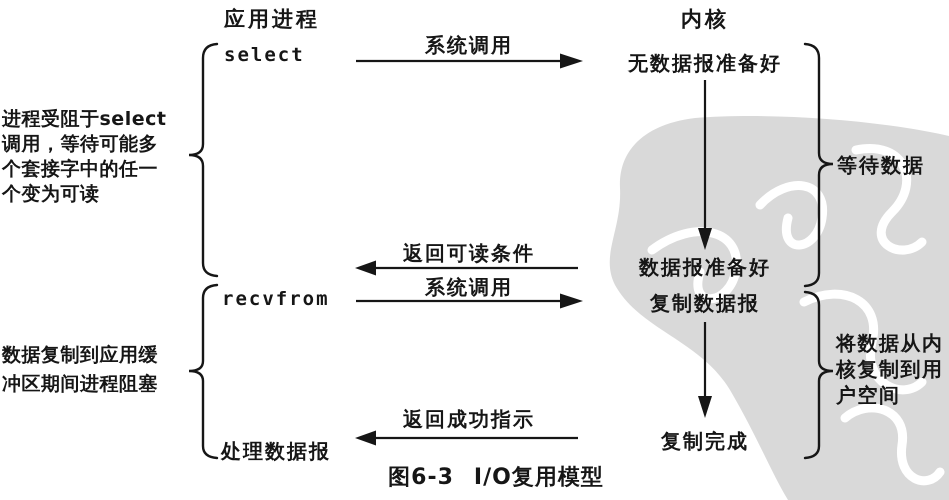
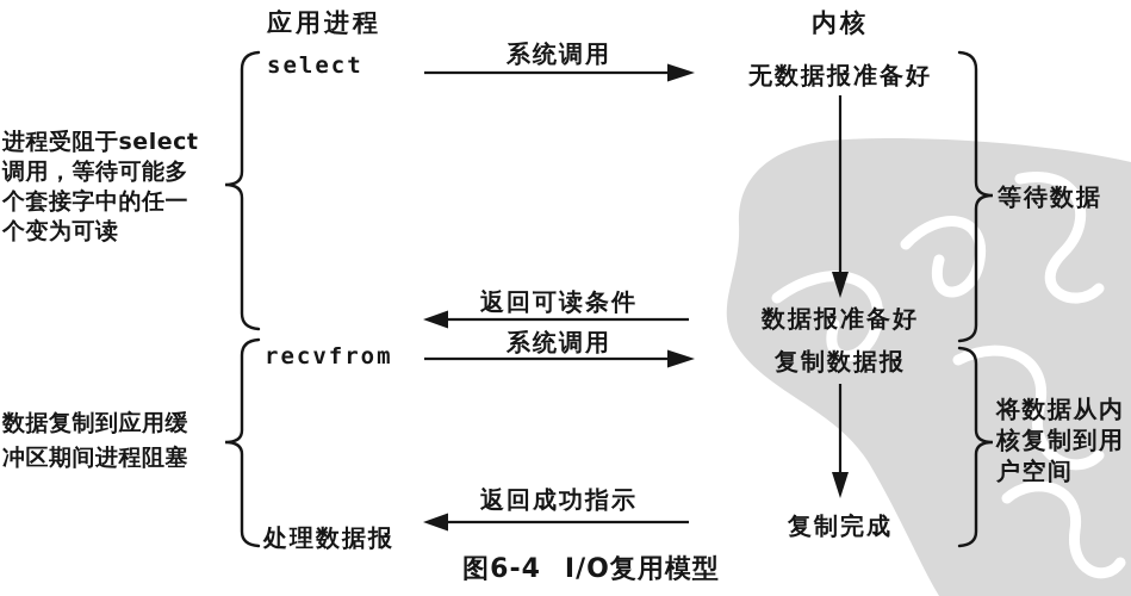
  应用进程
  内核
  select
  recvfrom
  处理数据报
  无数据报准备好
  数据报准备好
  复制数据报
  复制完成
  系统调用
  返回可读条件
  系统调用
  返回成功指示
  进程受阻于select
  调用，等待可能多
  个套接字中的任一
  个变为可读
  数据复制到应用缓
  冲区期间进程阻塞
  等待数据
  将数据从内
  核复制到用
  户空间
- 图6-3 I/O复用模型
+ 图6-4 I/O复用模型
